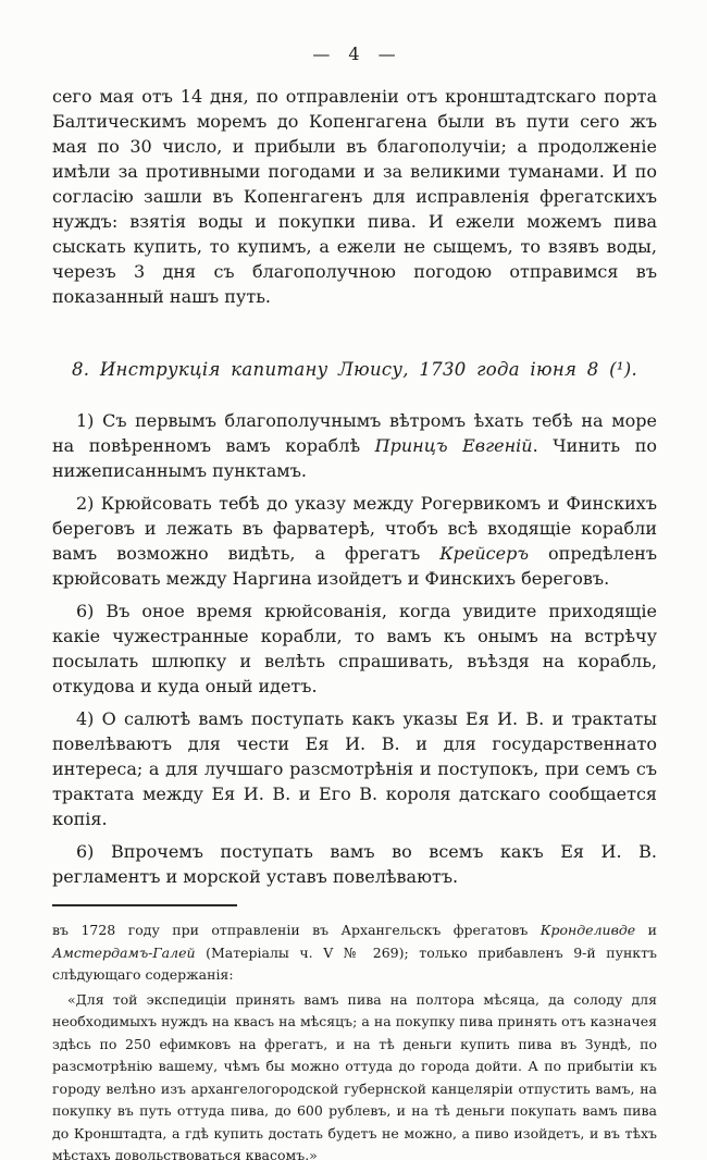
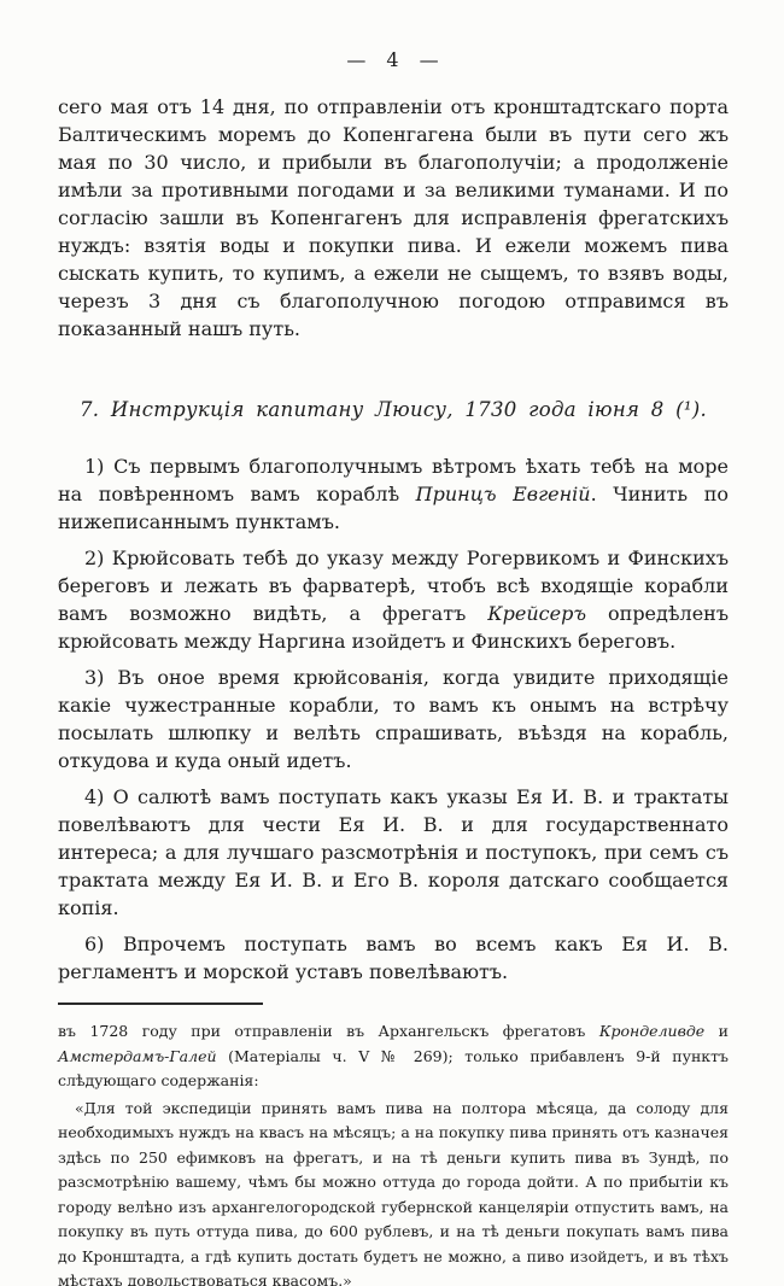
  — 4 —
  сего мая отъ 14 дня, по отправленіи отъ кронштадтскаго порта Балтическимъ моремъ до Копенгагена были въ пути сего жъ мая по 30 число, и прибыли въ благополучіи; а продолженіе имѣли за противными погодами и за великими туманами. И по согласію зашли въ Копенгагенъ для исправленія фрегатскихъ нуждъ: взятія воды и покупки пива. И ежели можемъ пива сыскать купить, то купимъ, а ежели не сыщемъ, то взявъ воды, черезъ 3 дня съ благополучною погодою отправимся въ показанный нашъ путь.
- 8. Инструкція капитану Люису, 1730 года іюня 8 (¹).
+ 7. Инструкція капитану Люису, 1730 года іюня 8 (¹).
  1) Съ первымъ благополучнымъ вѣтромъ ѣхать тебѣ на море на повѣренномъ вамъ кораблѣ Принцъ Евгеній. Чинить по нижеписаннымъ пунктамъ.
  2) Крюйсовать тебѣ до указу между Рогервикомъ и Финскихъ береговъ и лежать въ фарватерѣ, чтобъ всѣ входящіе корабли вамъ возможно видѣть, а фрегатъ Крейсеръ опредѣленъ крюйсовать между Наргина изойдетъ и Финскихъ береговъ.
- 6) Въ оное время крюйсованія, когда увидите приходящіе какіе чужестранные корабли, то вамъ къ онымъ на встрѣчу посылать шлюпку и велѣть спрашивать, въѣздя на корабль, откудова и куда оный идетъ.
+ 3) Въ оное время крюйсованія, когда увидите приходящіе какіе чужестранные корабли, то вамъ къ онымъ на встрѣчу посылать шлюпку и велѣть спрашивать, въѣздя на корабль, откудова и куда оный идетъ.
  4) О салютѣ вамъ поступать какъ указы Ея И. В. и трактаты повелѣваютъ для чести Ея И. В. и для государственнато интереса; а для лучшаго разсмотрѣнія и поступокъ, при семъ съ трактата между Ея И. В. и Его В. короля датскаго сообщается копія.
  6) Впрочемъ поступать вамъ во всемъ какъ Ея И. В. регламентъ и морской уставъ повелѣваютъ.
  въ 1728 году при отправленіи въ Архангельскъ фрегатовъ Кронделивде и Амстердамъ-Галей (Матеріалы ч. V № 269); только прибавленъ 9-й пунктъ слѣдующаго содержанія:
  «Для той экспедиціи принять вамъ пива на полтора мѣсяца, да солоду для необходимыхъ нуждъ на квасъ на мѣсяцъ; а на покупку пива принять отъ казначея здѣсь по 250 ефимковъ на фрегатъ, и на тѣ деньги купить пива въ Зундѣ, по разсмотрѣнію вашему, чѣмъ бы можно оттуда до города дойти. А по прибытіи къ городу велѣно изъ архангелогородской губернской канцеляріи отпустить вамъ, на покупку въ путь оттуда пива, до 600 рублевъ, и на тѣ деньги покупать вамъ пива до Кронштадта, а гдѣ купить достать будетъ не можно, а пиво изойдетъ, и въ тѣхъ мѣстахъ довольствоваться квасомъ.»
